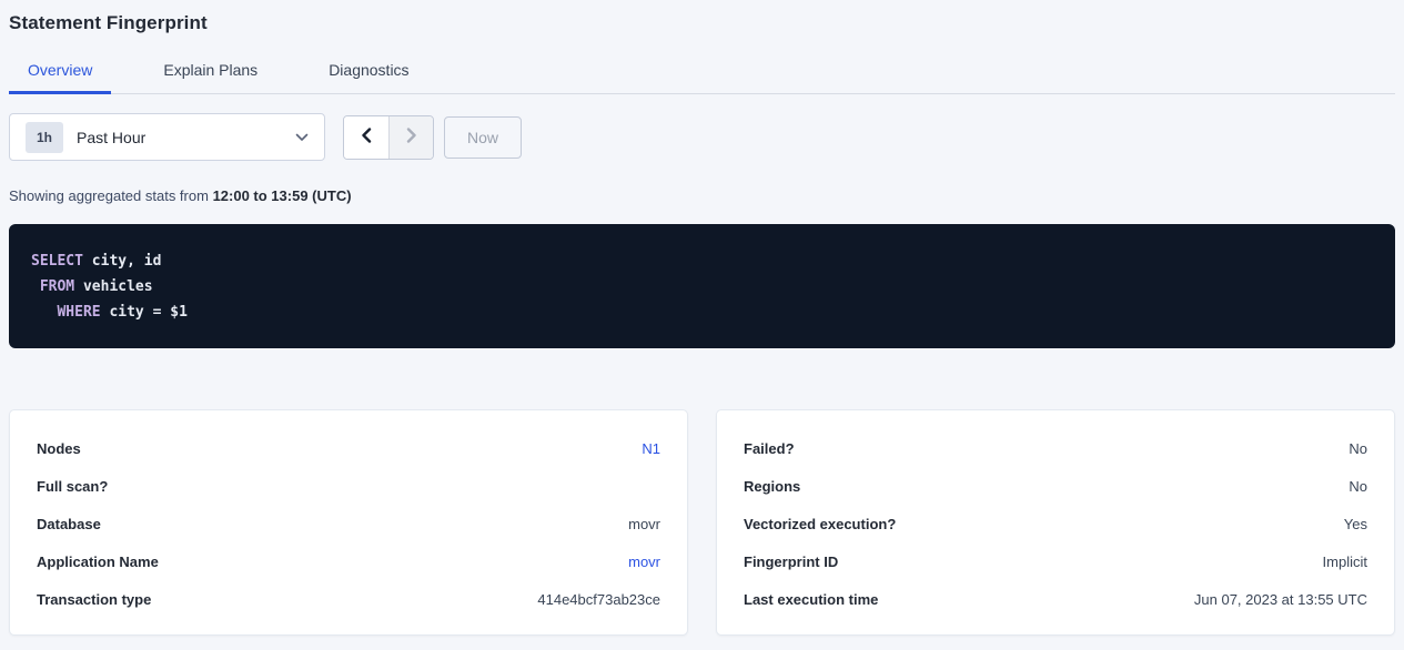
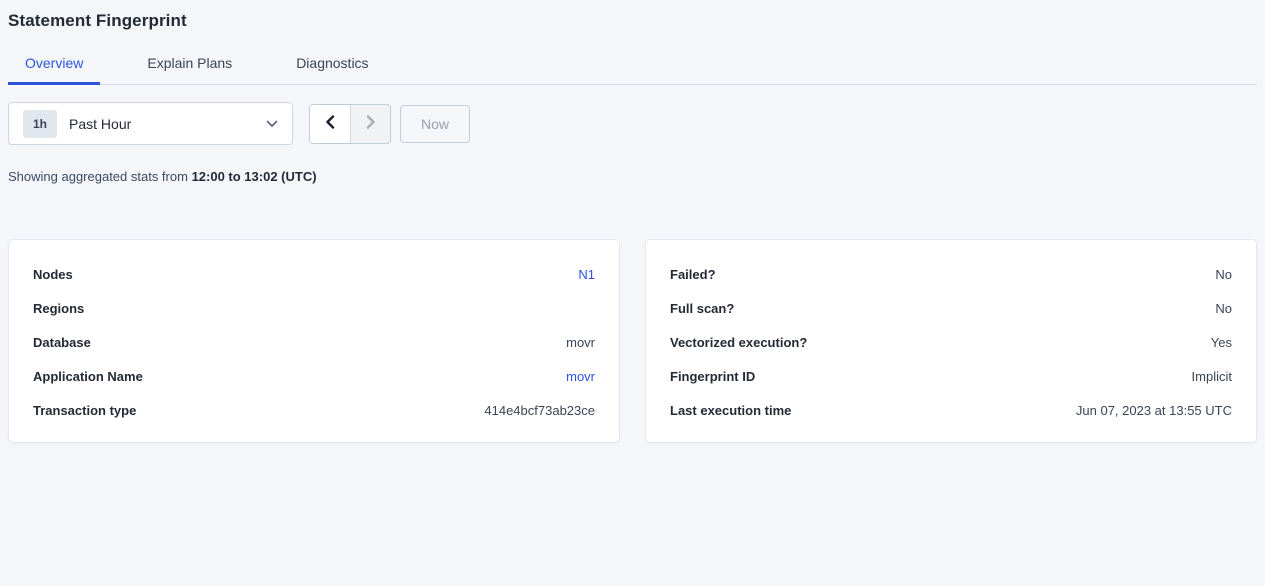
  Statement Fingerprint
  Overview
  Explain Plans
  Diagnostics
  1h
  Past Hour
  Now
- Showing aggregated stats from 12:00 to 13:59 (UTC)
+ Showing aggregated stats from 12:00 to 13:02 (UTC)
- SELECT city, id
- FROM vehicles
- WHERE city = $1
  Nodes
  N1
- Full scan?
+ Regions
  Database
  movr
  Application Name
  movr
  Transaction type
  414e4bcf73ab23ce
  Failed?
  No
- Regions
+ Full scan?
  No
  Vectorized execution?
  Yes
  Fingerprint ID
  Implicit
  Last execution time
  Jun 07, 2023 at 13:55 UTC
